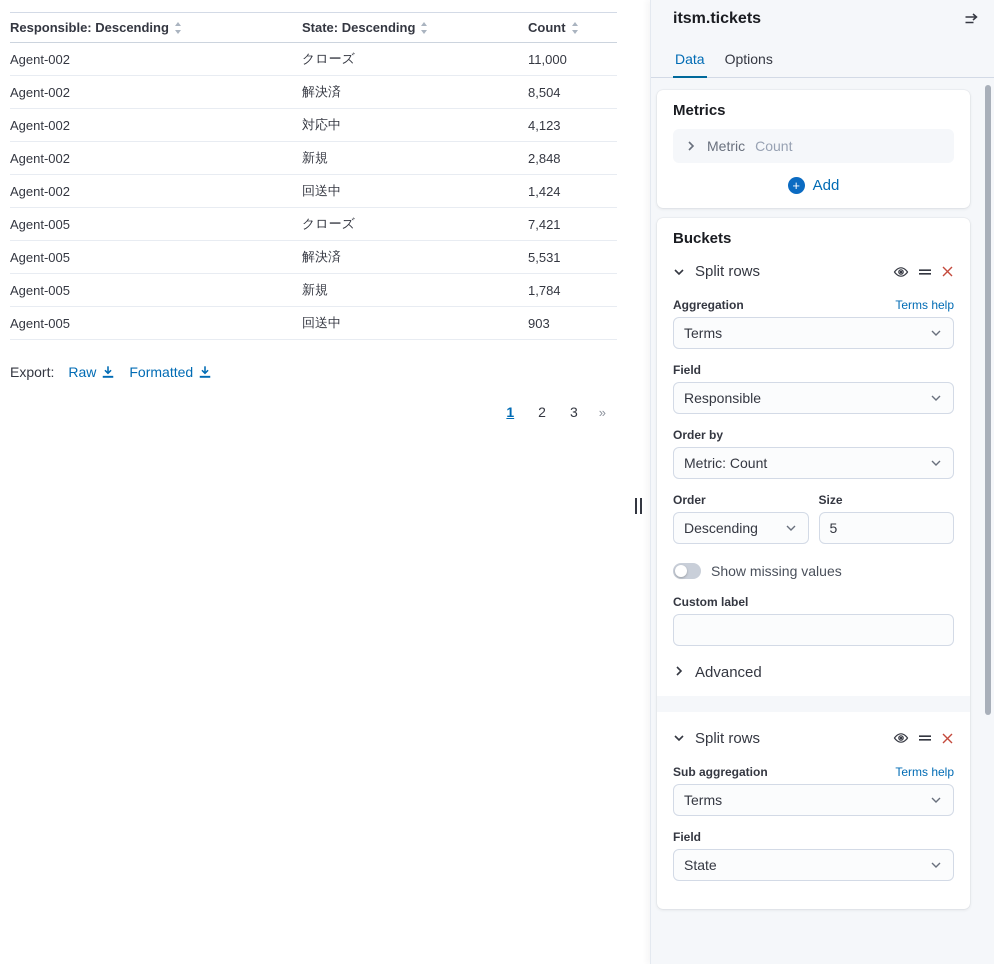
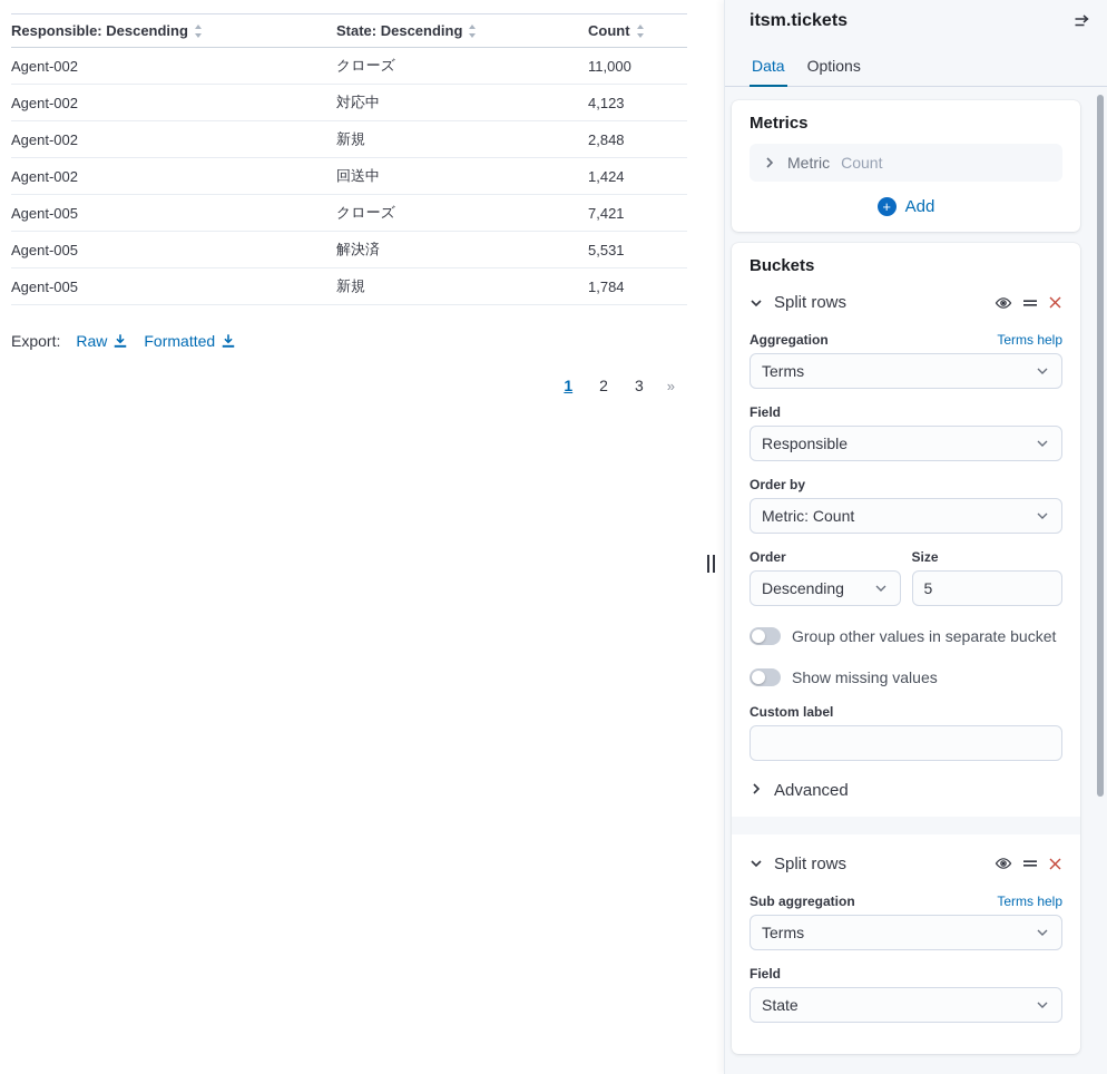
  Responsible: Descending	State: Descending	Count
  Agent-002	クローズ	11,000
- Agent-002	解決済	8,504
  Agent-002	対応中	4,123
  Agent-002	新規	2,848
  Agent-002	回送中	1,424
  Agent-005	クローズ	7,421
  Agent-005	解決済	5,531
  Agent-005	新規	1,784
- Agent-005	回送中	903
  Export:
  Raw
  Formatted
  1
  2
  3
  »
  itsm.tickets
  Data
  Options
  Metrics
  Metric
  Count
  +
  Add
  Buckets
  Split rows
  Aggregation
  Terms help
  Terms
  Field
  Responsible
  Order by
  Metric: Count
  Order
  Descending
  Size
  5
+ Group other values in separate bucket
  Show missing values
  Custom label
  Advanced
  Split rows
  Sub aggregation
  Terms help
  Terms
  Field
  State
